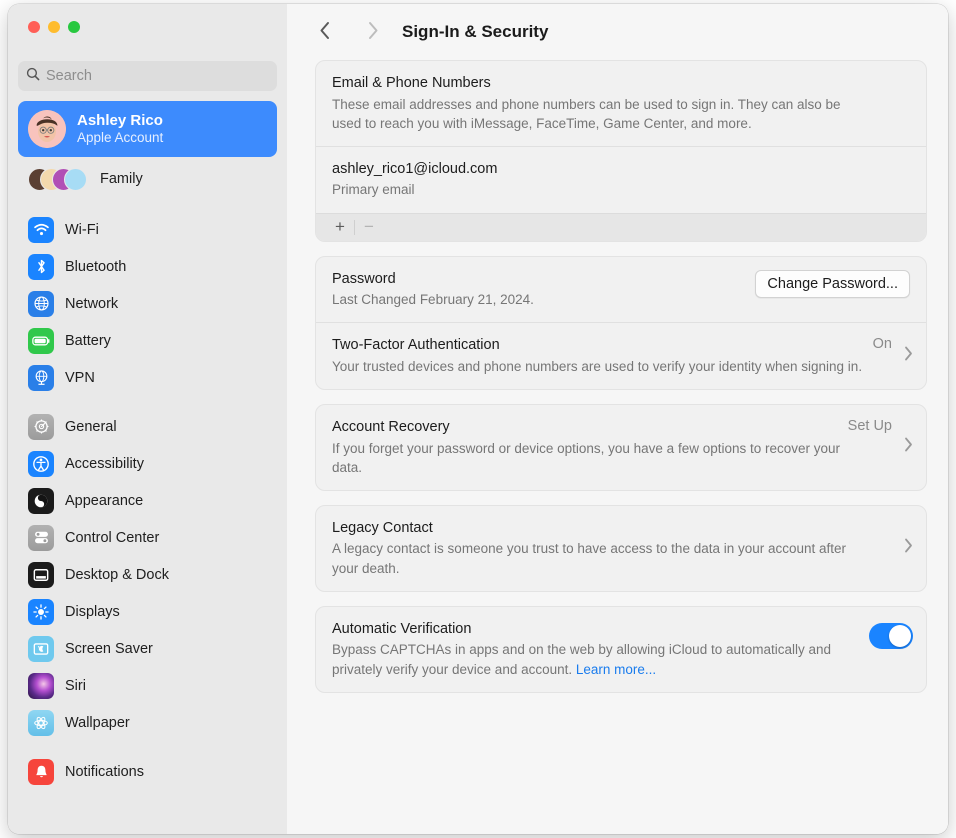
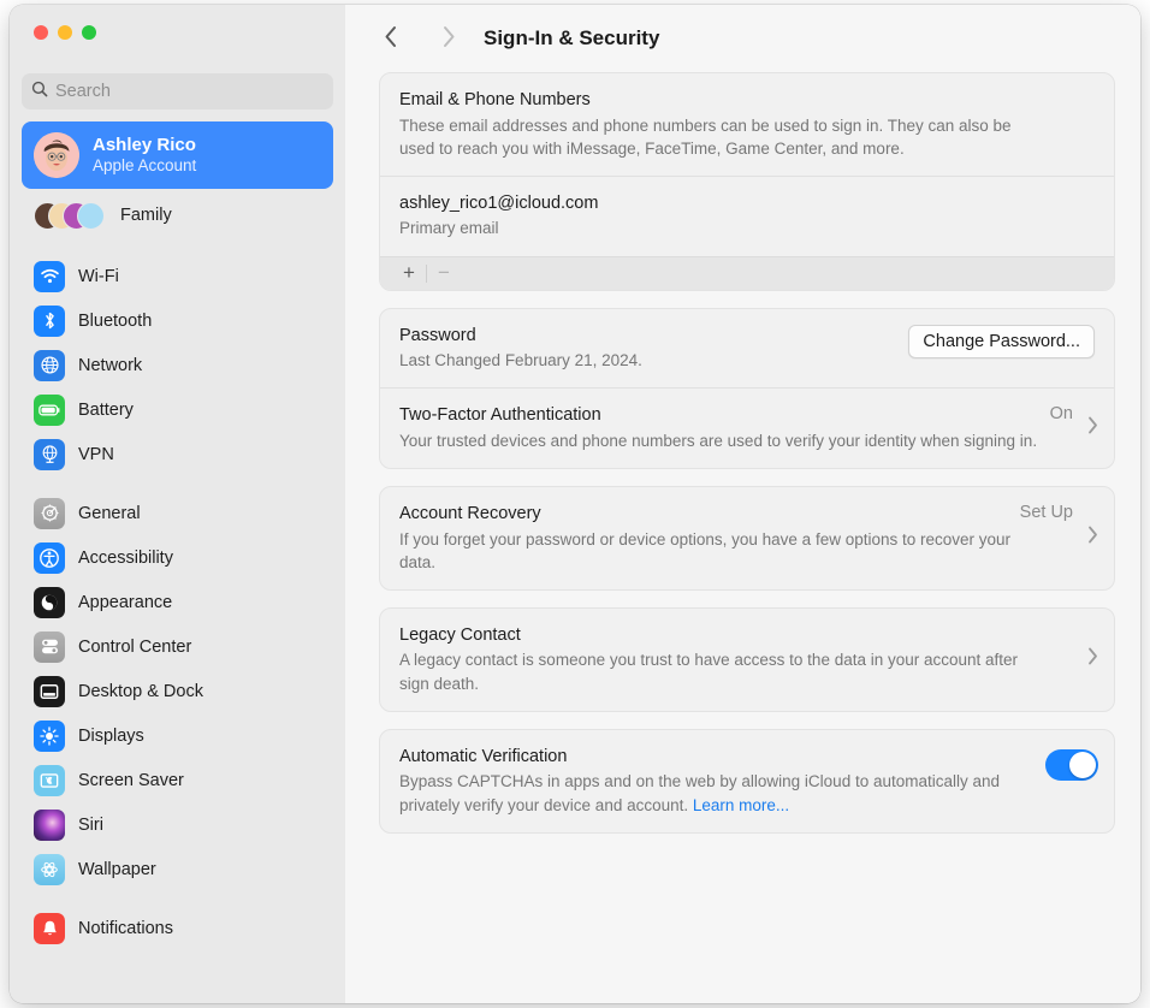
  Search
  Ashley Rico
  Apple Account
  Family
  Wi-Fi
  Bluetooth
  Network
  Battery
  VPN
  General
  Accessibility
  Appearance
  Control Center
  Desktop & Dock
  Displays
  Screen Saver
  Siri
  Wallpaper
  Notifications
  Sign-In & Security
  Email & Phone Numbers
  These email addresses and phone numbers can be used to sign in. They can also be used to reach you with iMessage, FaceTime, Game Center, and more.
  ashley_rico1@icloud.com
  Primary email
  +
  −
  Password
  Last Changed February 21, 2024.
  Change Password...
  Two-Factor Authentication
  Your trusted devices and phone numbers are used to verify your identity when signing in.
  On
  Account Recovery
  If you forget your password or device options, you have a few options to recover your data.
  Set Up
  Legacy Contact
- A legacy contact is someone you trust to have access to the data in your account after your death.
+ A legacy contact is someone you trust to have access to the data in your account after sign death.
  Automatic Verification
  Bypass CAPTCHAs in apps and on the web by allowing iCloud to automatically and privately verify your device and account. Learn more...
